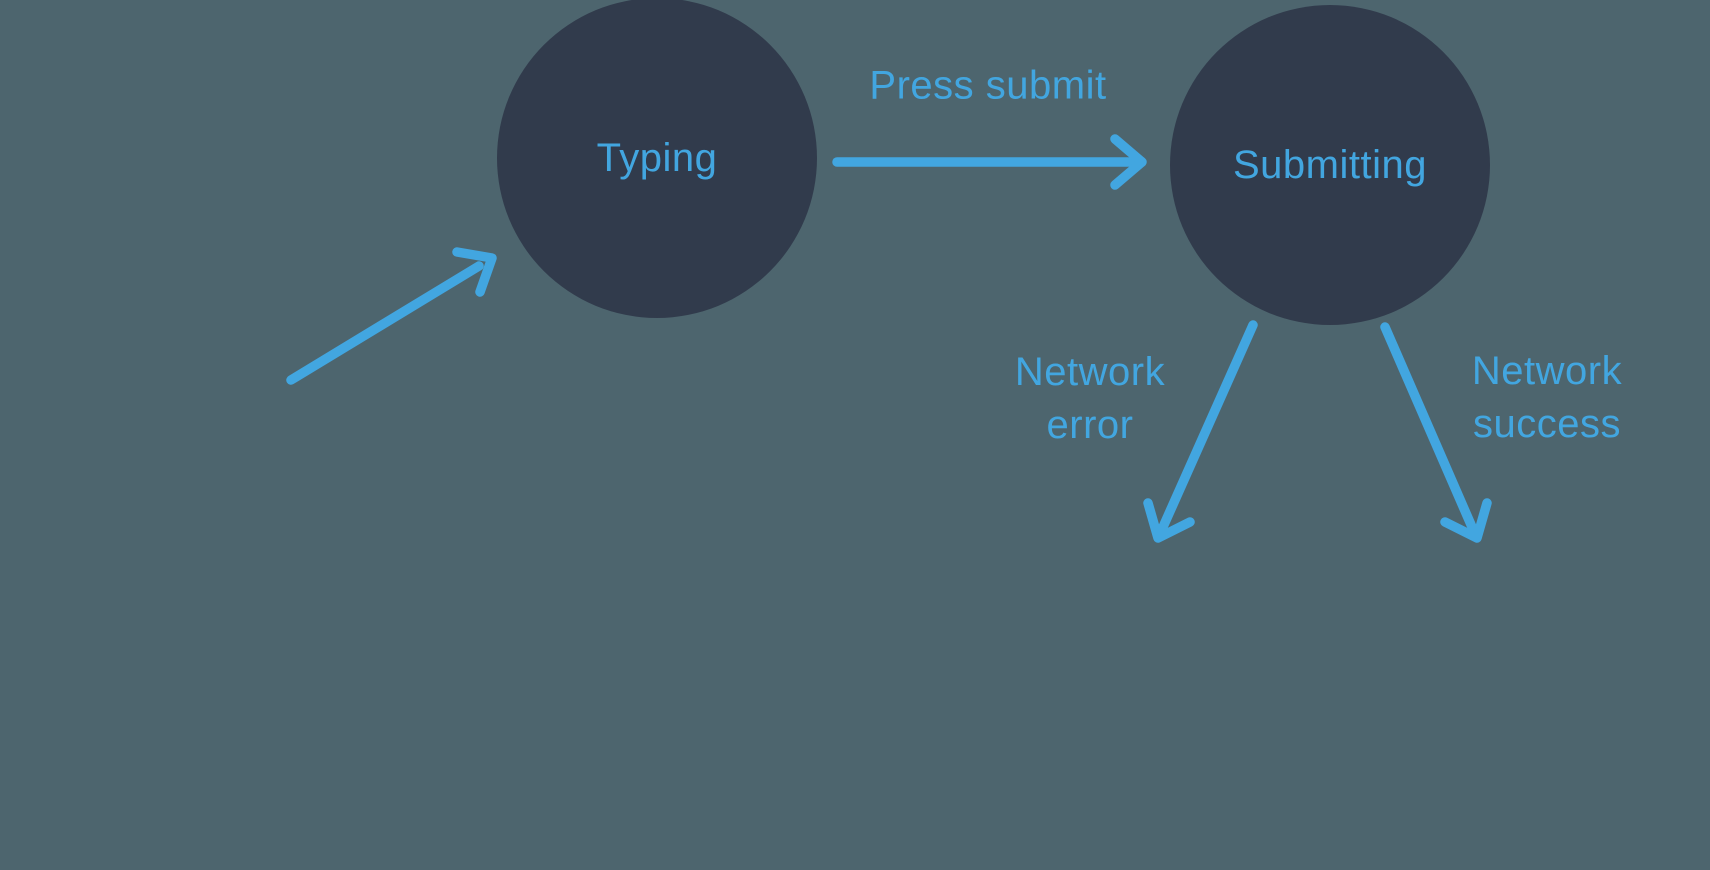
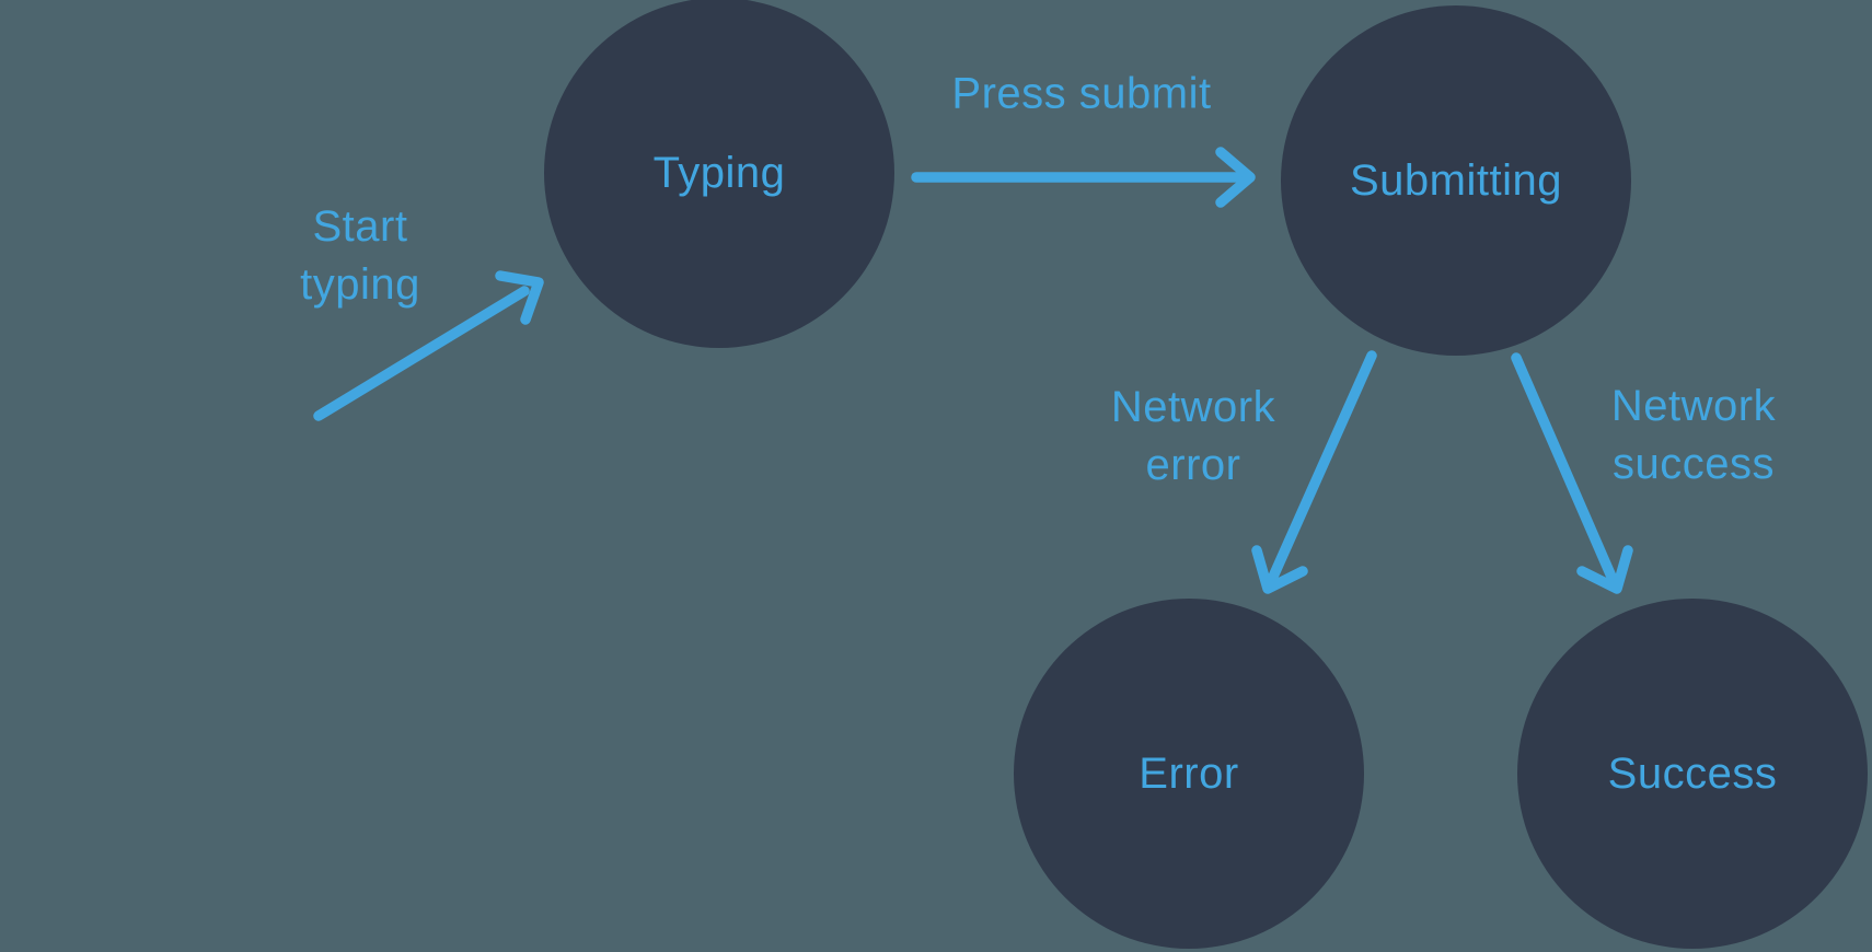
  Typing
  Submitting
+ Error
+ Success
+ Start
+ typing
  Press submit
  Network
  error
  Network
  success
